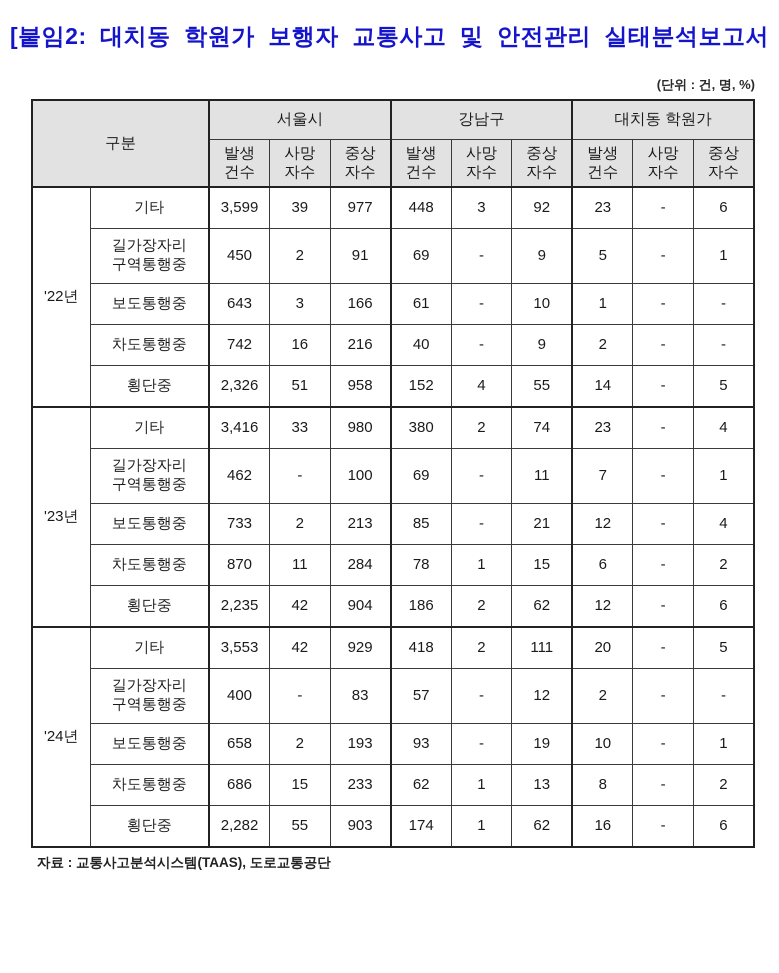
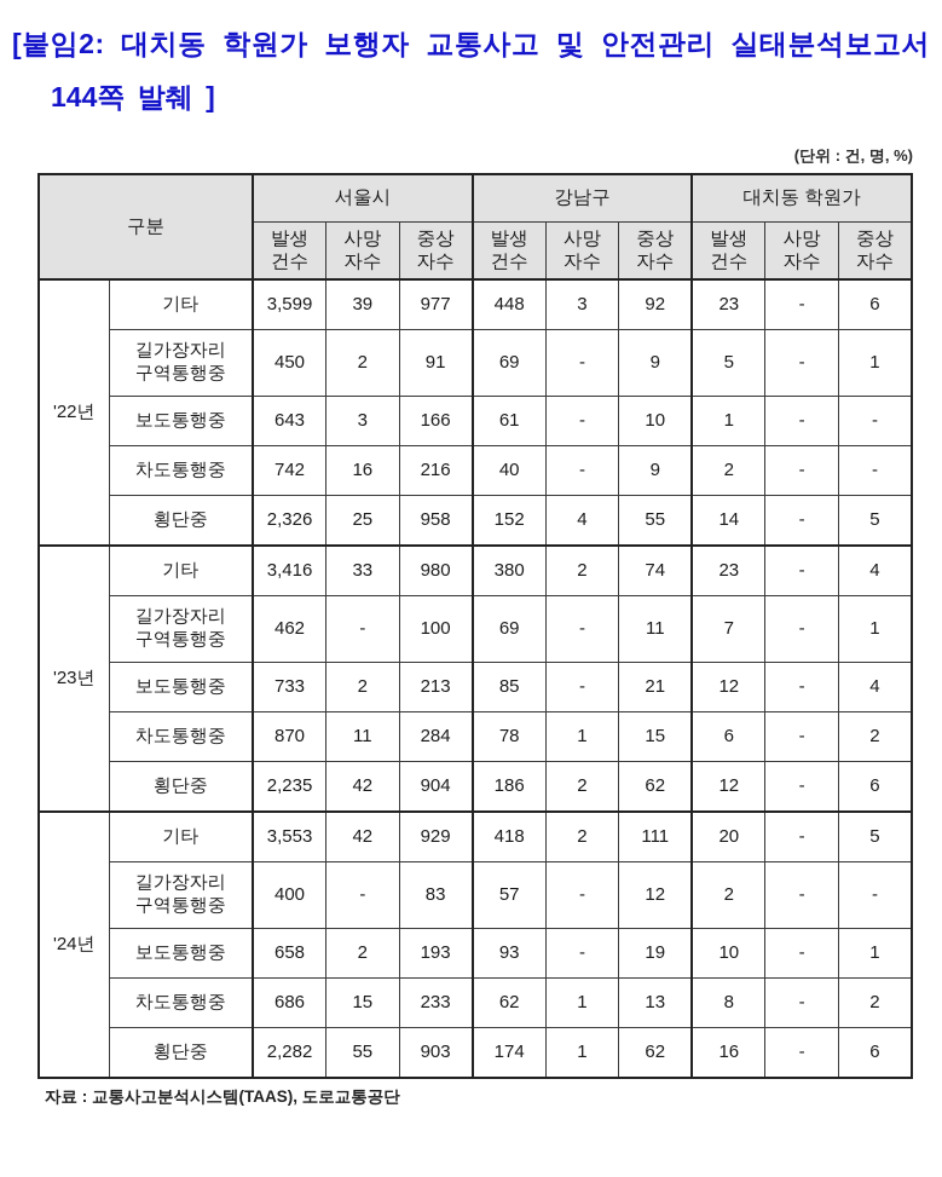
  [붙임2: 대치동 학원가 보행자 교통사고 및 안전관리 실태분석보고서
+ 144쪽 발췌 ]
  (단위 : 건, 명, %)
  구분	서울시	강남구	대치동 학원가
  발생 건수	사망 자수	중상 자수	발생 건수	사망 자수	중상 자수	발생 건수	사망 자수	중상 자수
  '22년	기타	3,599	39	977	448	3	92	23	-	6
  길가장자리 구역통행중	450	2	91	69	-	9	5	-	1
  보도통행중	643	3	166	61	-	10	1	-	-
  차도통행중	742	16	216	40	-	9	2	-	-
- 횡단중	2,326	51	958	152	4	55	14	-	5
+ 횡단중	2,326	25	958	152	4	55	14	-	5
  '23년	기타	3,416	33	980	380	2	74	23	-	4
  길가장자리 구역통행중	462	-	100	69	-	11	7	-	1
  보도통행중	733	2	213	85	-	21	12	-	4
  차도통행중	870	11	284	78	1	15	6	-	2
  횡단중	2,235	42	904	186	2	62	12	-	6
  '24년	기타	3,553	42	929	418	2	111	20	-	5
  길가장자리 구역통행중	400	-	83	57	-	12	2	-	-
  보도통행중	658	2	193	93	-	19	10	-	1
  차도통행중	686	15	233	62	1	13	8	-	2
  횡단중	2,282	55	903	174	1	62	16	-	6
  자료 : 교통사고분석시스템(TAAS), 도로교통공단
